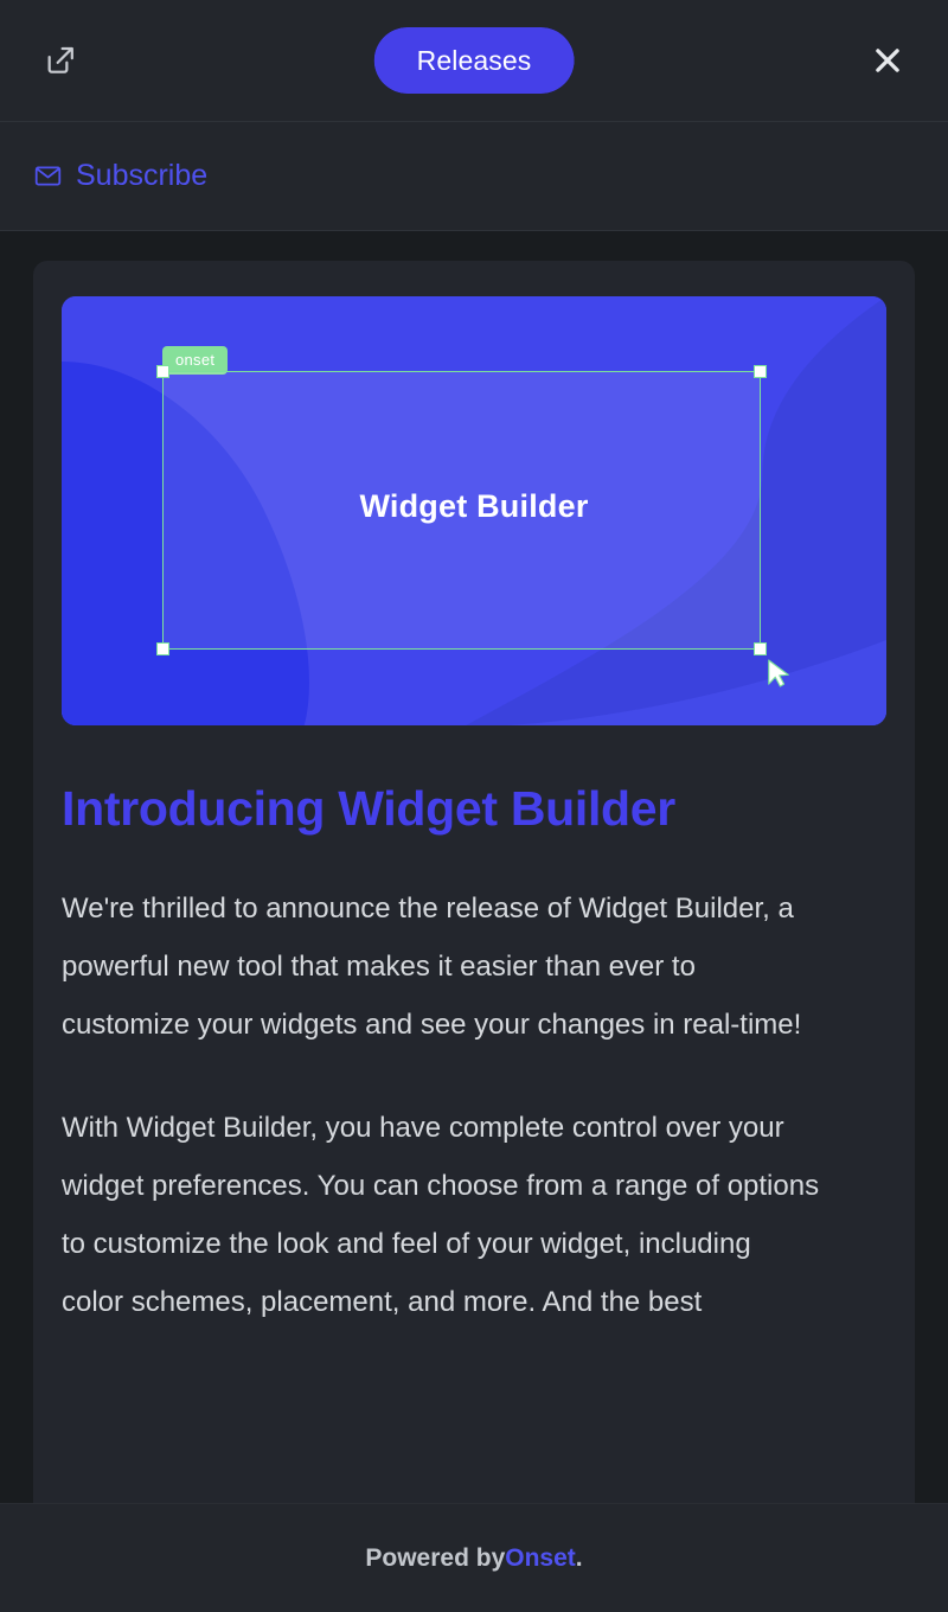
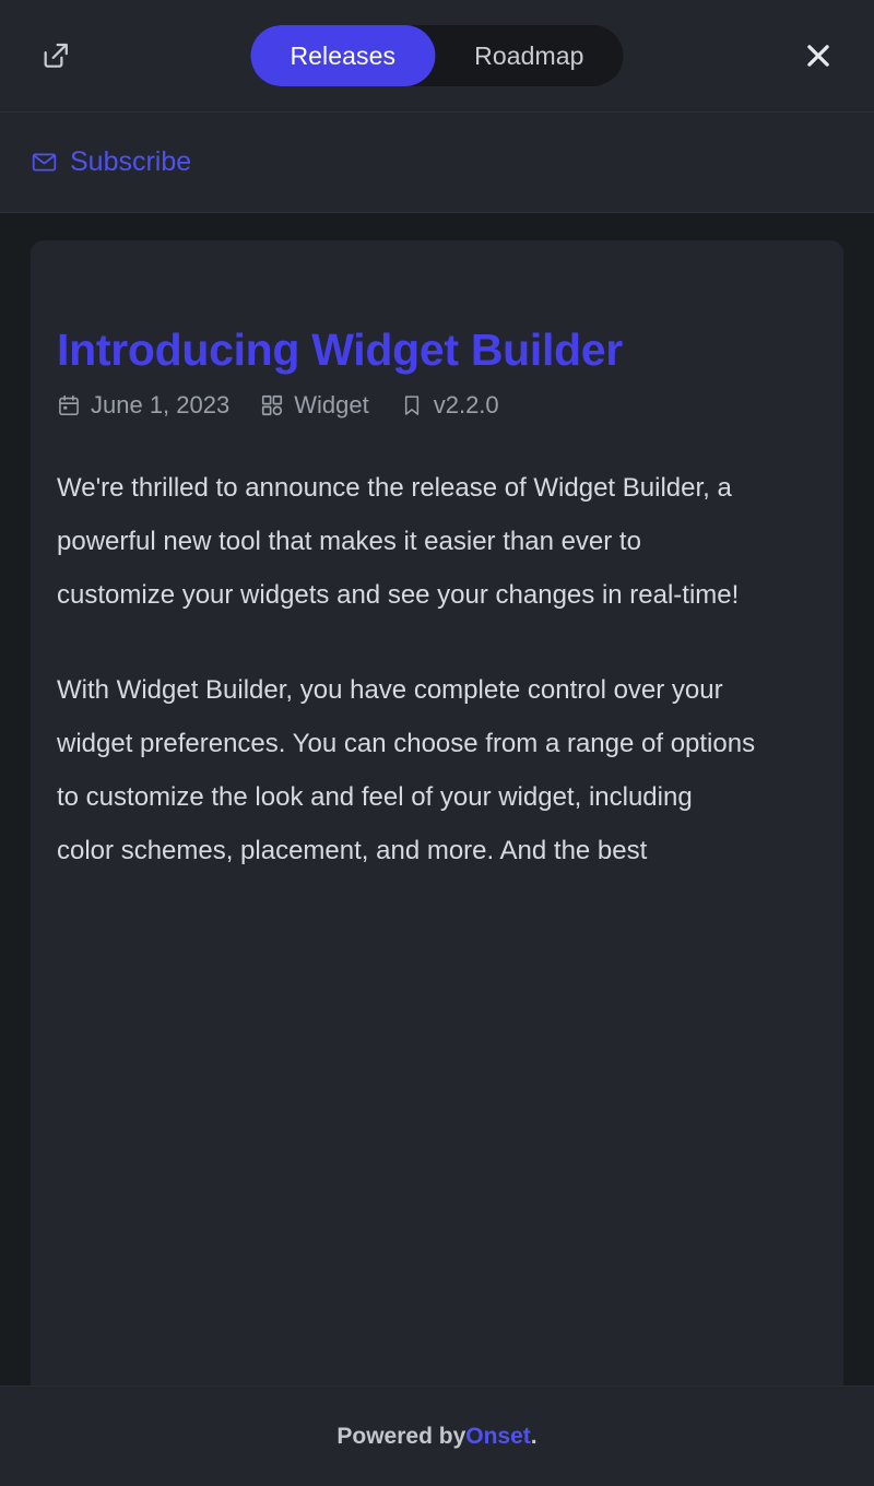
  Releases
+ Roadmap
  Subscribe
- onset
- Widget Builder
  Introducing Widget Builder
+ June 1, 2023
+ Widget
+ v2.2.0
  We're thrilled to announce the release of Widget Builder, a powerful new tool that makes it easier than ever to customize your widgets and see your changes in real-time!
  With Widget Builder, you have complete control over your widget preferences. You can choose from a range of options to customize the look and feel of your widget, including color schemes, placement, and more. And the best
  Powered by
  Onset
  .
